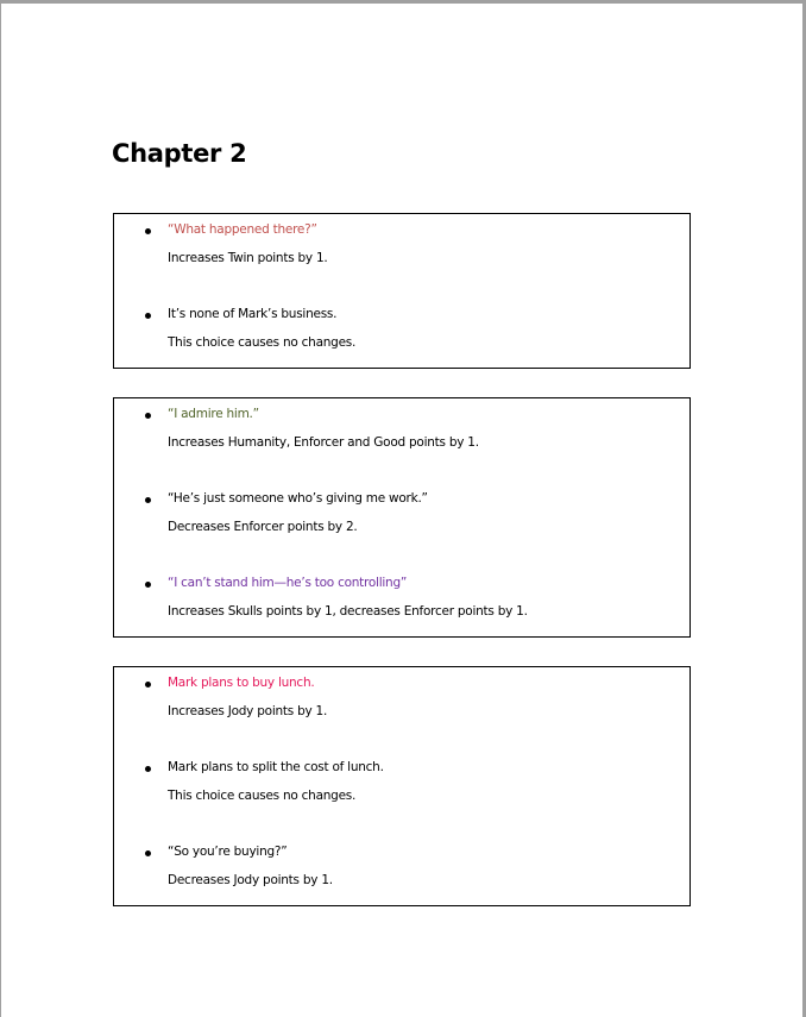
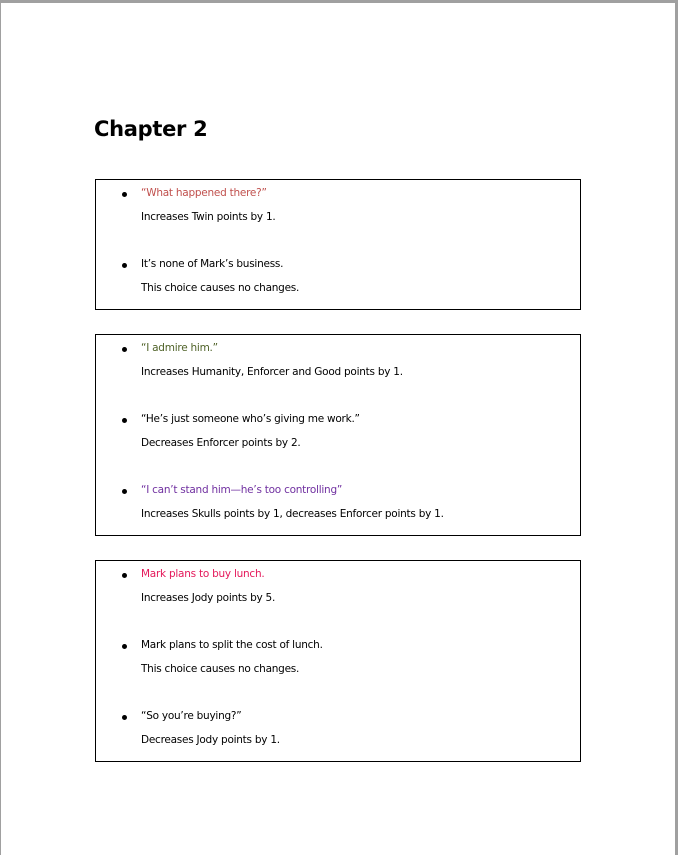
  Chapter 2
  “What happened there?”
  Increases Twin points by 1.
  It’s none of Mark’s business.
  This choice causes no changes.
  “I admire him.”
  Increases Humanity, Enforcer and Good points by 1.
  “He’s just someone who’s giving me work.”
  Decreases Enforcer points by 2.
  “I can’t stand him—he’s too controlling”
  Increases Skulls points by 1, decreases Enforcer points by 1.
  Mark plans to buy lunch.
- Increases Jody points by 1.
+ Increases Jody points by 5.
  Mark plans to split the cost of lunch.
  This choice causes no changes.
  “So you’re buying?”
  Decreases Jody points by 1.
